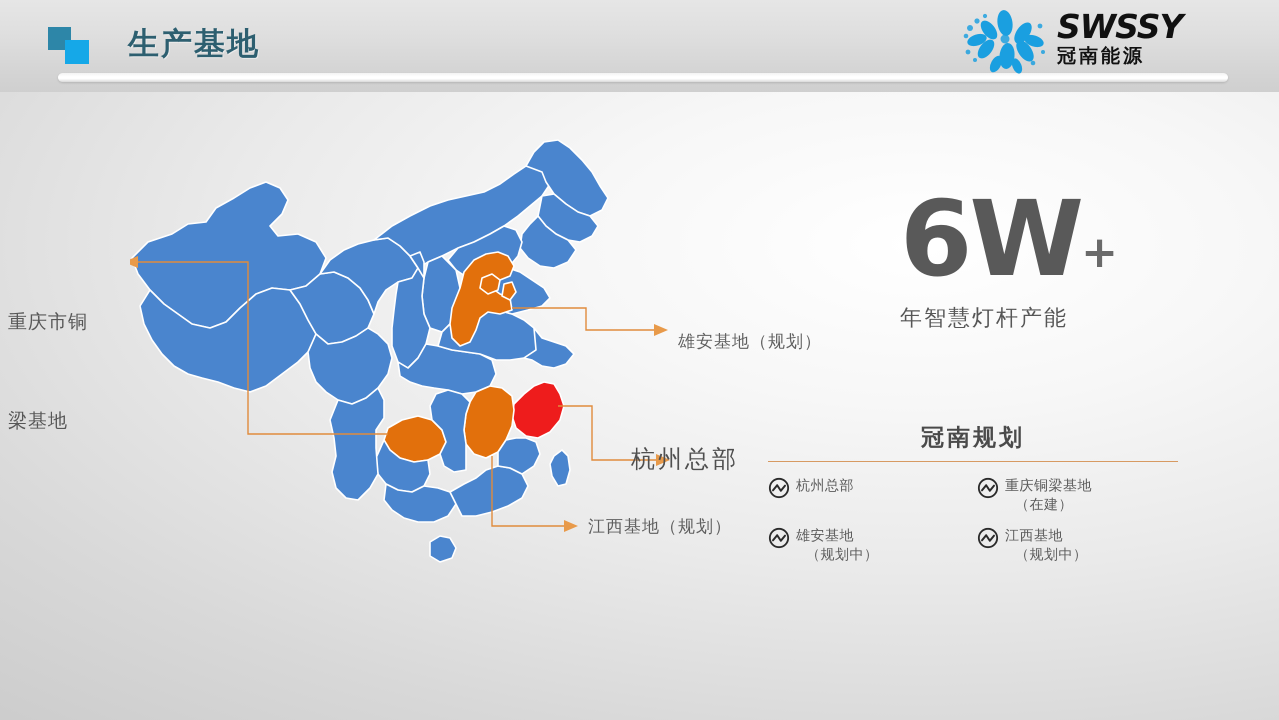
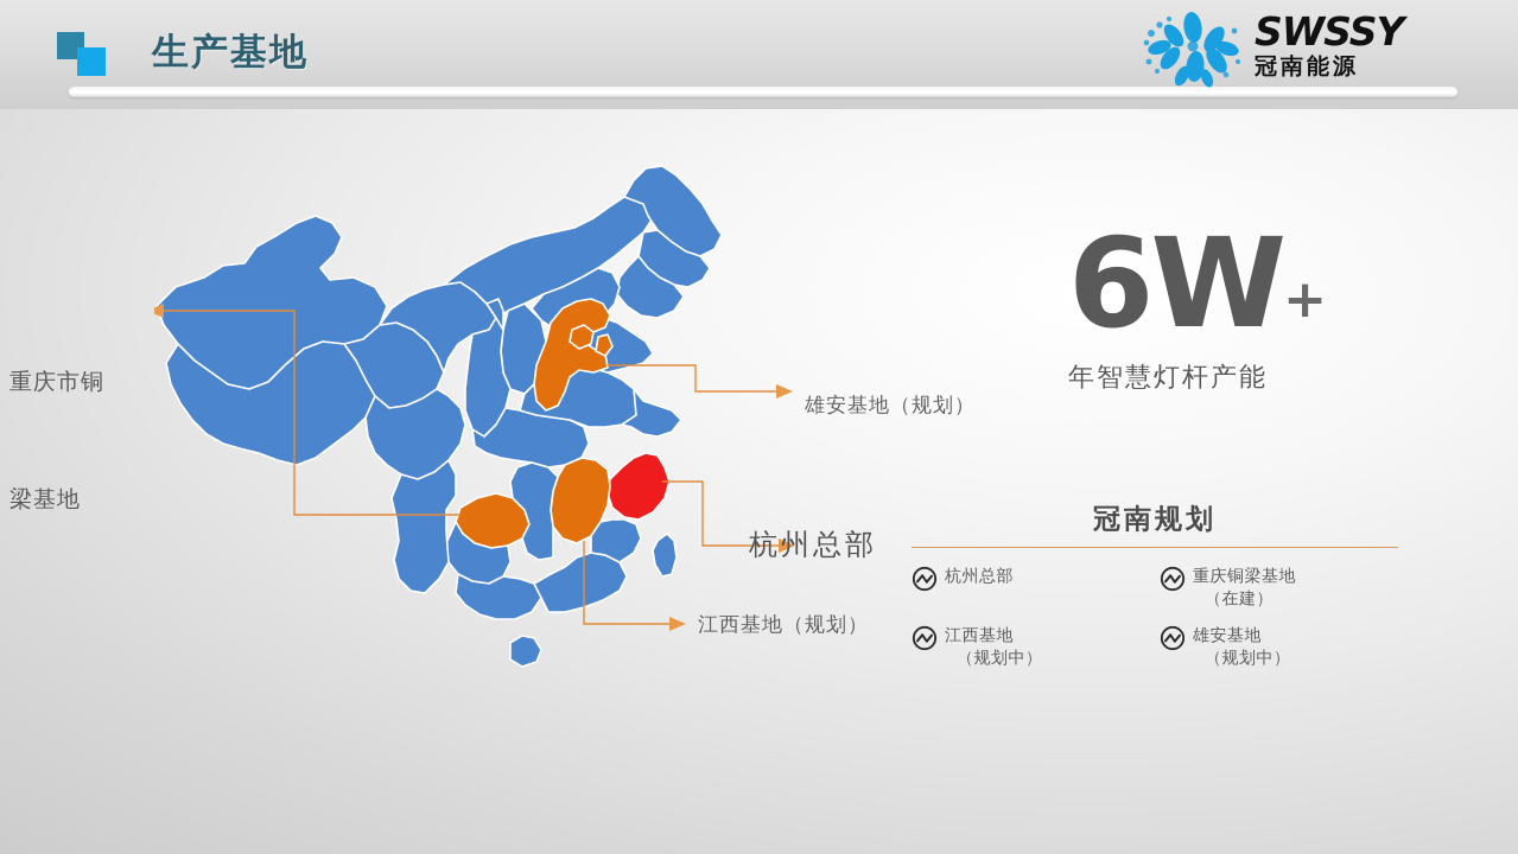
  生产基地
  SWSSY
  冠南能源
  重庆市铜
  梁基地
  雄安基地（规划）
  杭州总部
  江西基地（规划）
  6W+
  年智慧灯杆产能
  冠南规划
  杭州总部
  重庆铜梁基地
  （在建）
- 雄安基地
+ 江西基地
  （规划中）
- 江西基地
+ 雄安基地
  （规划中）
